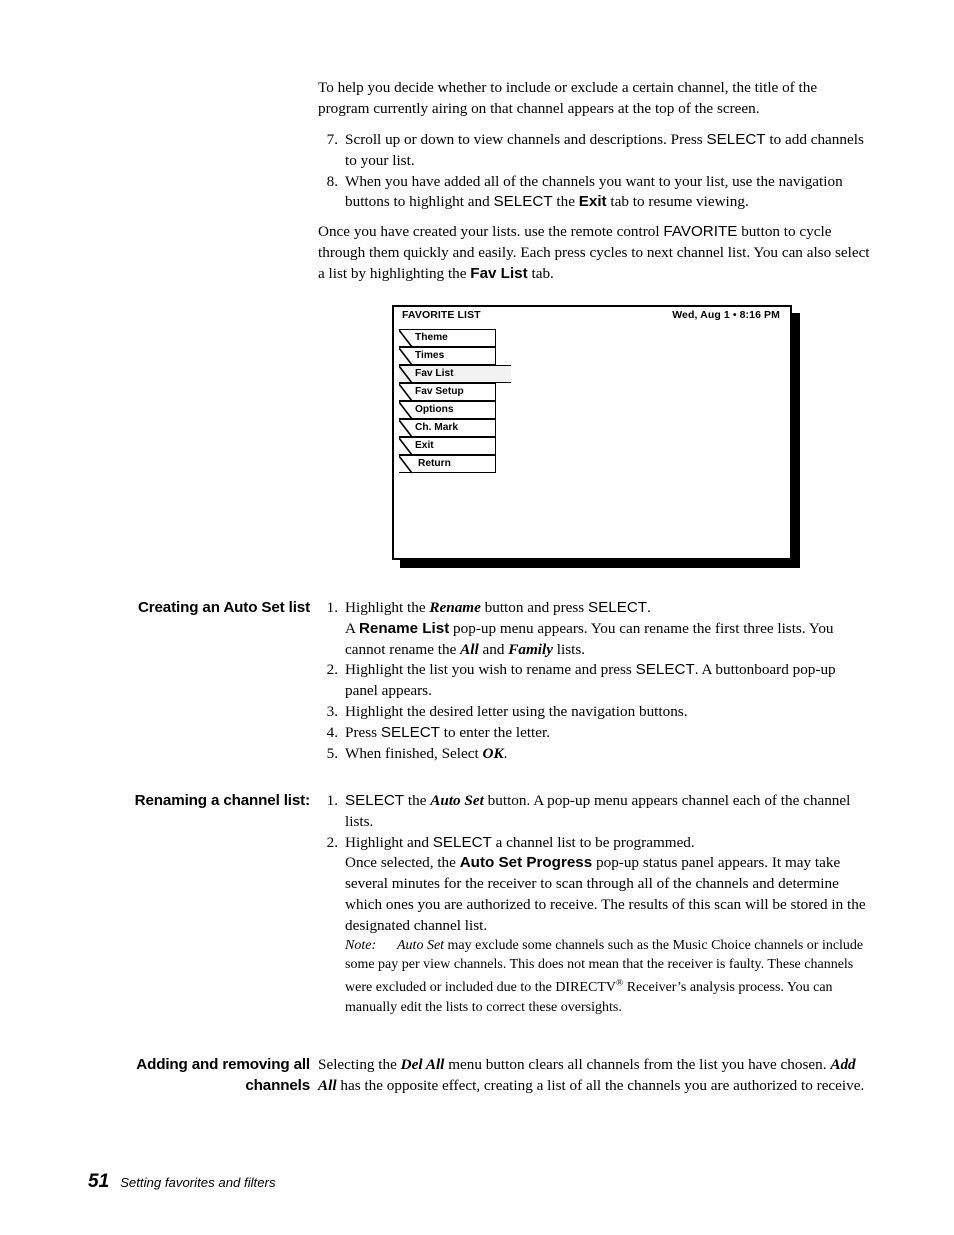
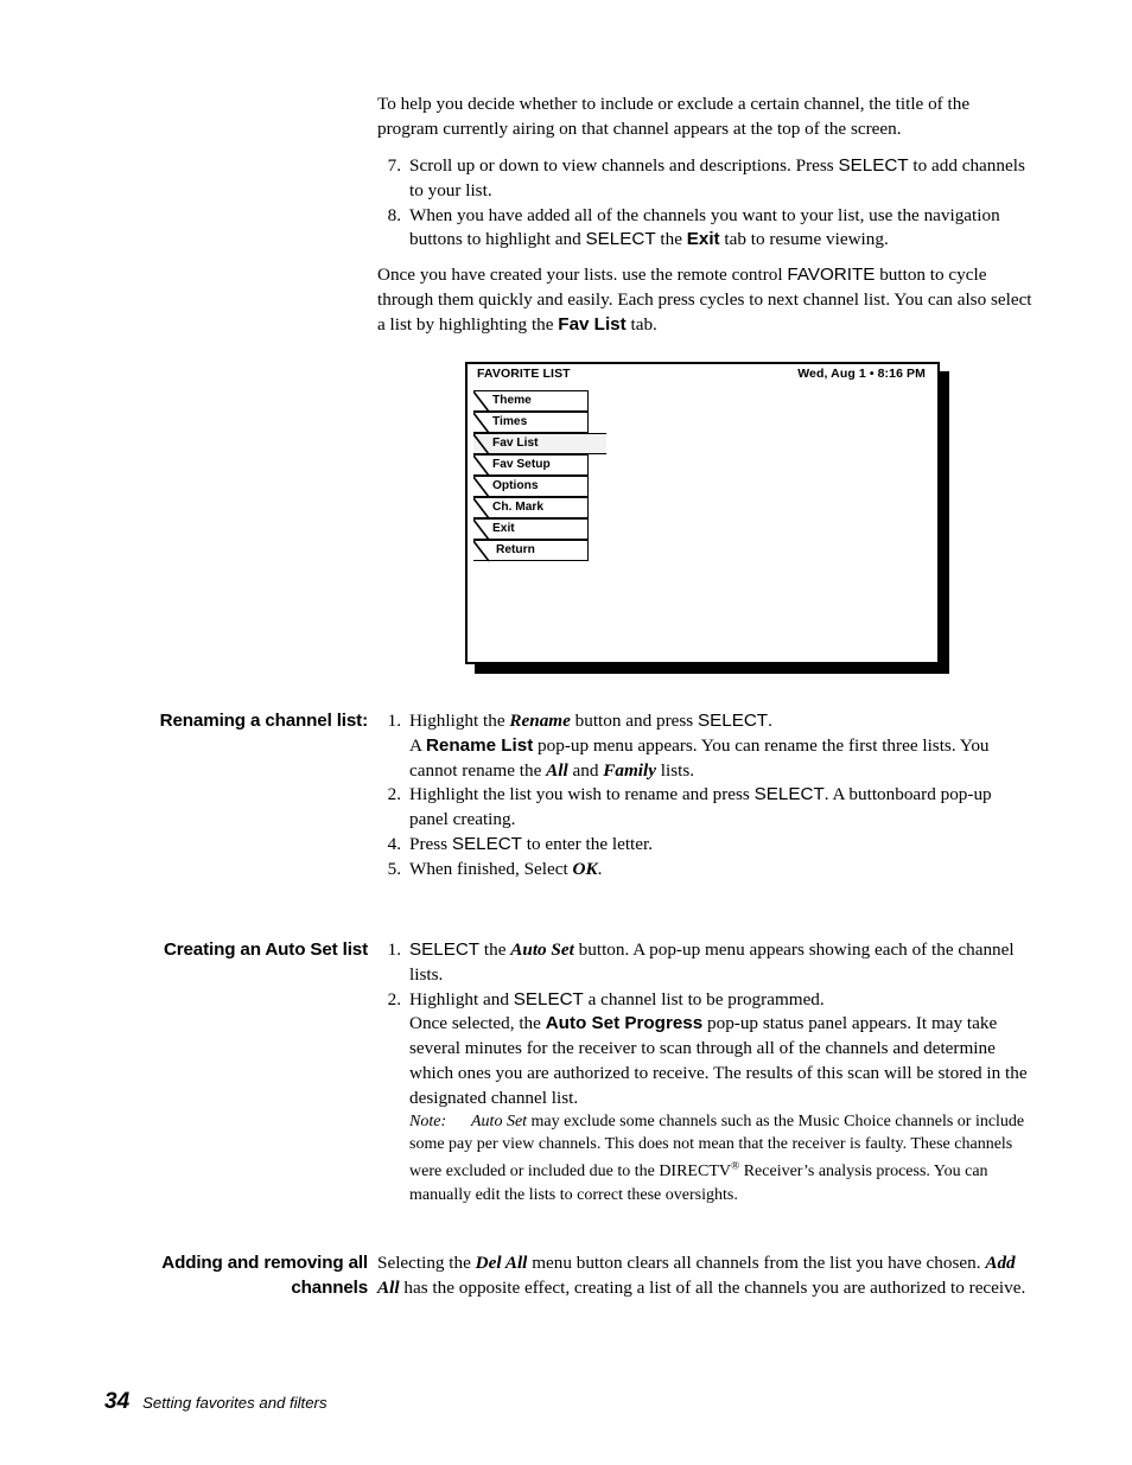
  To help you decide whether to include or exclude a certain channel, the title of the program currently airing on that channel appears at the top of the screen.
  7.
  Scroll up or down to view channels and descriptions. Press SELECT to add channels to your list.
  8.
  When you have added all of the channels you want to your list, use the navigation buttons to highlight and SELECT the Exit tab to resume viewing.
  Once you have created your lists. use the remote control FAVORITE button to cycle through them quickly and easily. Each press cycles to next channel list. You can also select a list by highlighting the Fav List tab.
  FAVORITE LIST
  Wed, Aug 1 • 8:16 PM
  Theme
  Times
  Fav List
  Fav Setup
  Options
  Ch. Mark
  Exit
  Return
- Creating an Auto Set list
+ Renaming a channel list:
  1.
  Highlight the Rename button and press SELECT.
  A Rename List pop-up menu appears. You can rename the first three lists. You cannot rename the All and Family lists.
  2.
- Highlight the list you wish to rename and press SELECT. A buttonboard pop-up panel appears.
+ Highlight the list you wish to rename and press SELECT. A buttonboard pop-up panel creating.
- 3.
- Highlight the desired letter using the navigation buttons.
  4.
  Press SELECT to enter the letter.
  5.
  When finished, Select OK.
- Renaming a channel list:
+ Creating an Auto Set list
  1.
- SELECT the Auto Set button. A pop-up menu appears channel each of the channel lists.
+ SELECT the Auto Set button. A pop-up menu appears showing each of the channel lists.
  2.
  Highlight and SELECT a channel list to be programmed.
  Once selected, the Auto Set Progress pop-up status panel appears. It may take several minutes for the receiver to scan through all of the channels and determine which ones you are authorized to receive. The results of this scan will be stored in the designated channel list.
  Note: Auto Set may exclude some channels such as the Music Choice channels or include some pay per view channels. This does not mean that the receiver is faulty. These channels were excluded or included due to the DIRECTV® Receiver’s analysis process. You can manually edit the lists to correct these oversights.
  Adding and removing all
  channels
  Selecting the Del All menu button clears all channels from the list you have chosen. Add All has the opposite effect, creating a list of all the channels you are authorized to receive.
- 51 Setting favorites and filters
+ 34 Setting favorites and filters
